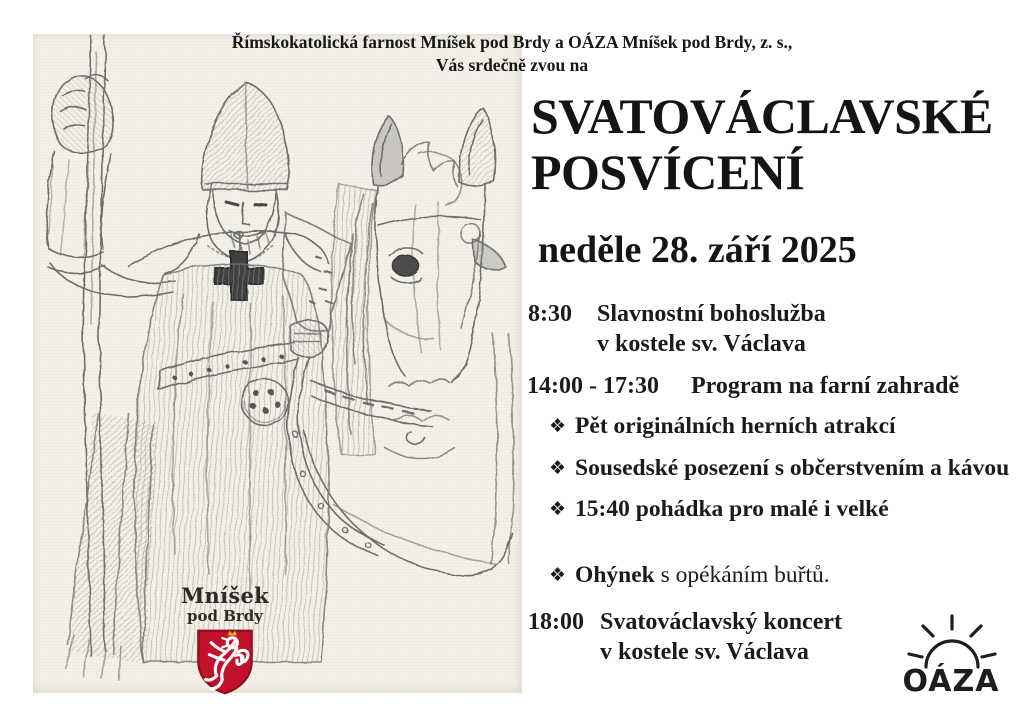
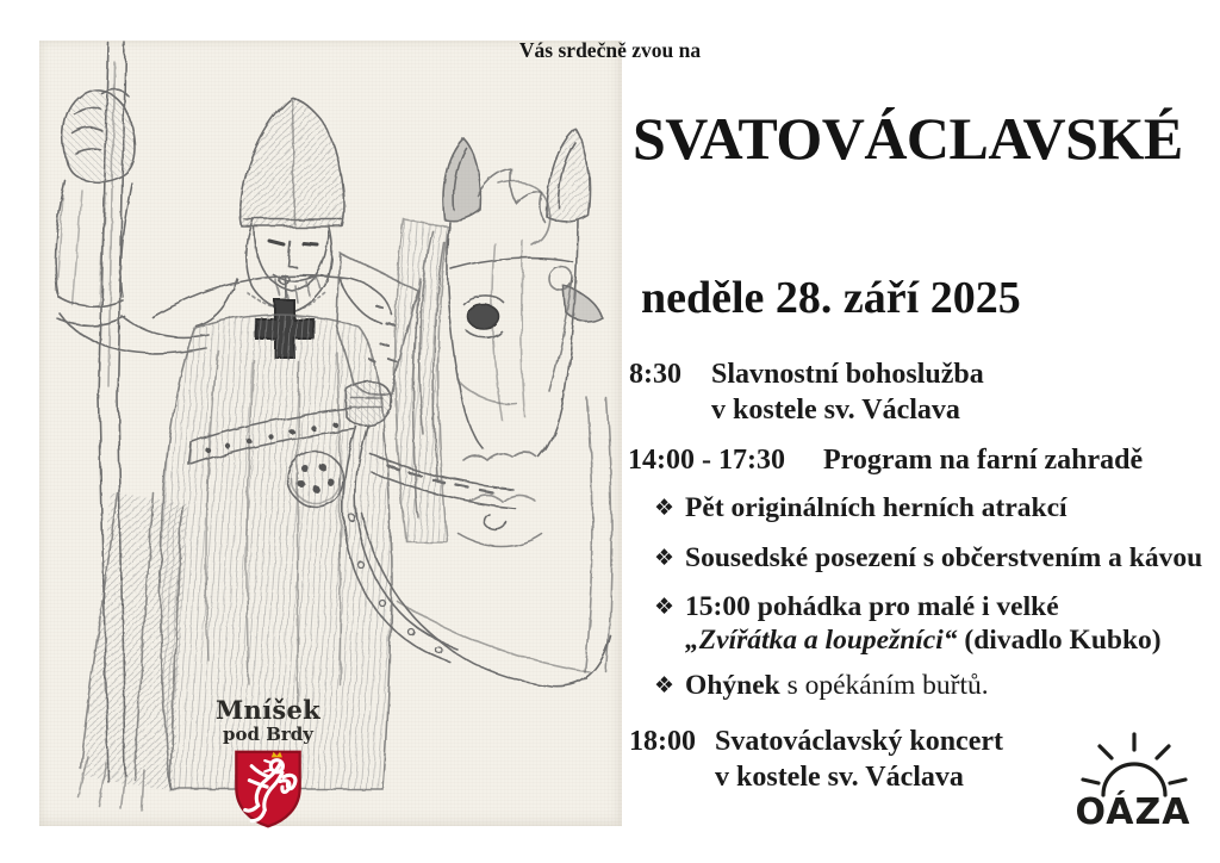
  Mníšek
  pod Brdy
- Římskokatolická farnost Mníšek pod Brdy a OÁZA Mníšek pod Brdy, z. s.,
  Vás srdečně zvou na
  SVATOVÁCLAVSKÉ
- POSVÍCENÍ
  neděle 28. září 2025
  8:30
  Slavnostní bohoslužba
  v kostele sv. Václava
  14:00 - 17:30
  Program na farní zahradě
  ❖
  Pět originálních herních atrakcí
  ❖
  Sousedské posezení s občerstvením a kávou
  ❖
- 15:40 pohádka pro malé i velké
+ 15:00 pohádka pro malé i velké
+ „Zvířátka a loupežníci“ (divadlo Kubko)
  ❖
  Ohýnek s opékáním buřtů.
  18:00
  Svatováclavský koncert
  v kostele sv. Václava
  OÁZA
